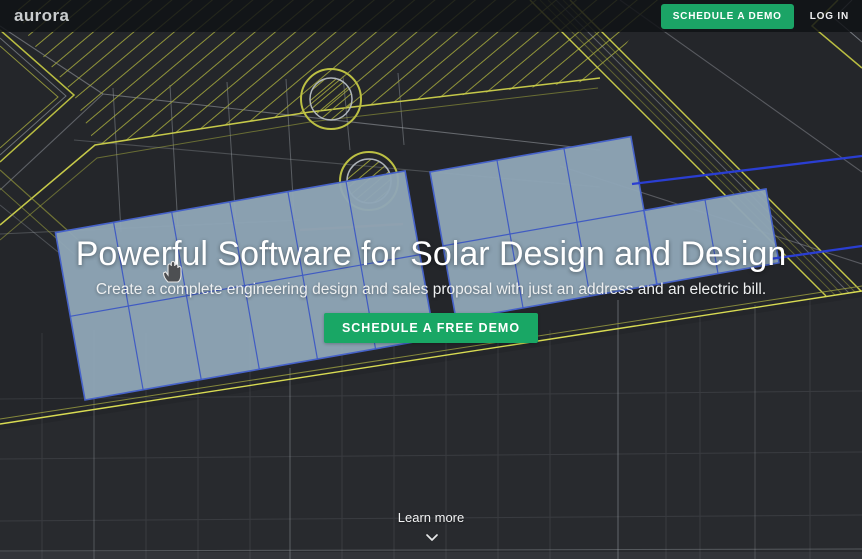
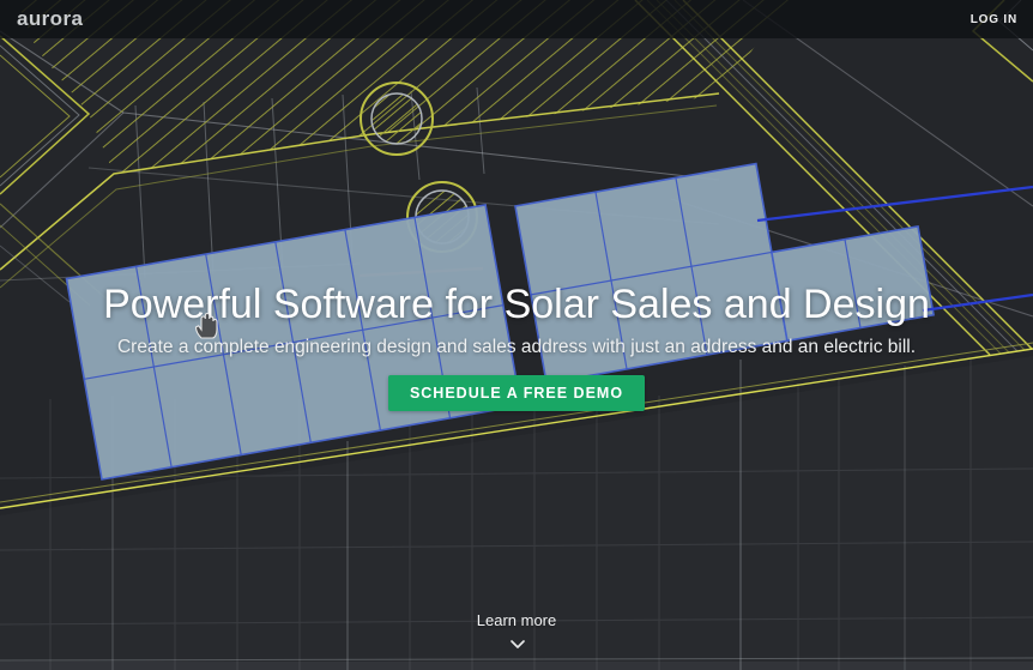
  aurora
- SCHEDULE A DEMO
  LOG IN
- Powerful Software for Solar Design and Design
+ Powerful Software for Solar Sales and Design
- Create a complete engineering design and sales proposal with just an address and an electric bill.
+ Create a complete engineering design and sales address with just an address and an electric bill.
  SCHEDULE A FREE DEMO
  Learn more
